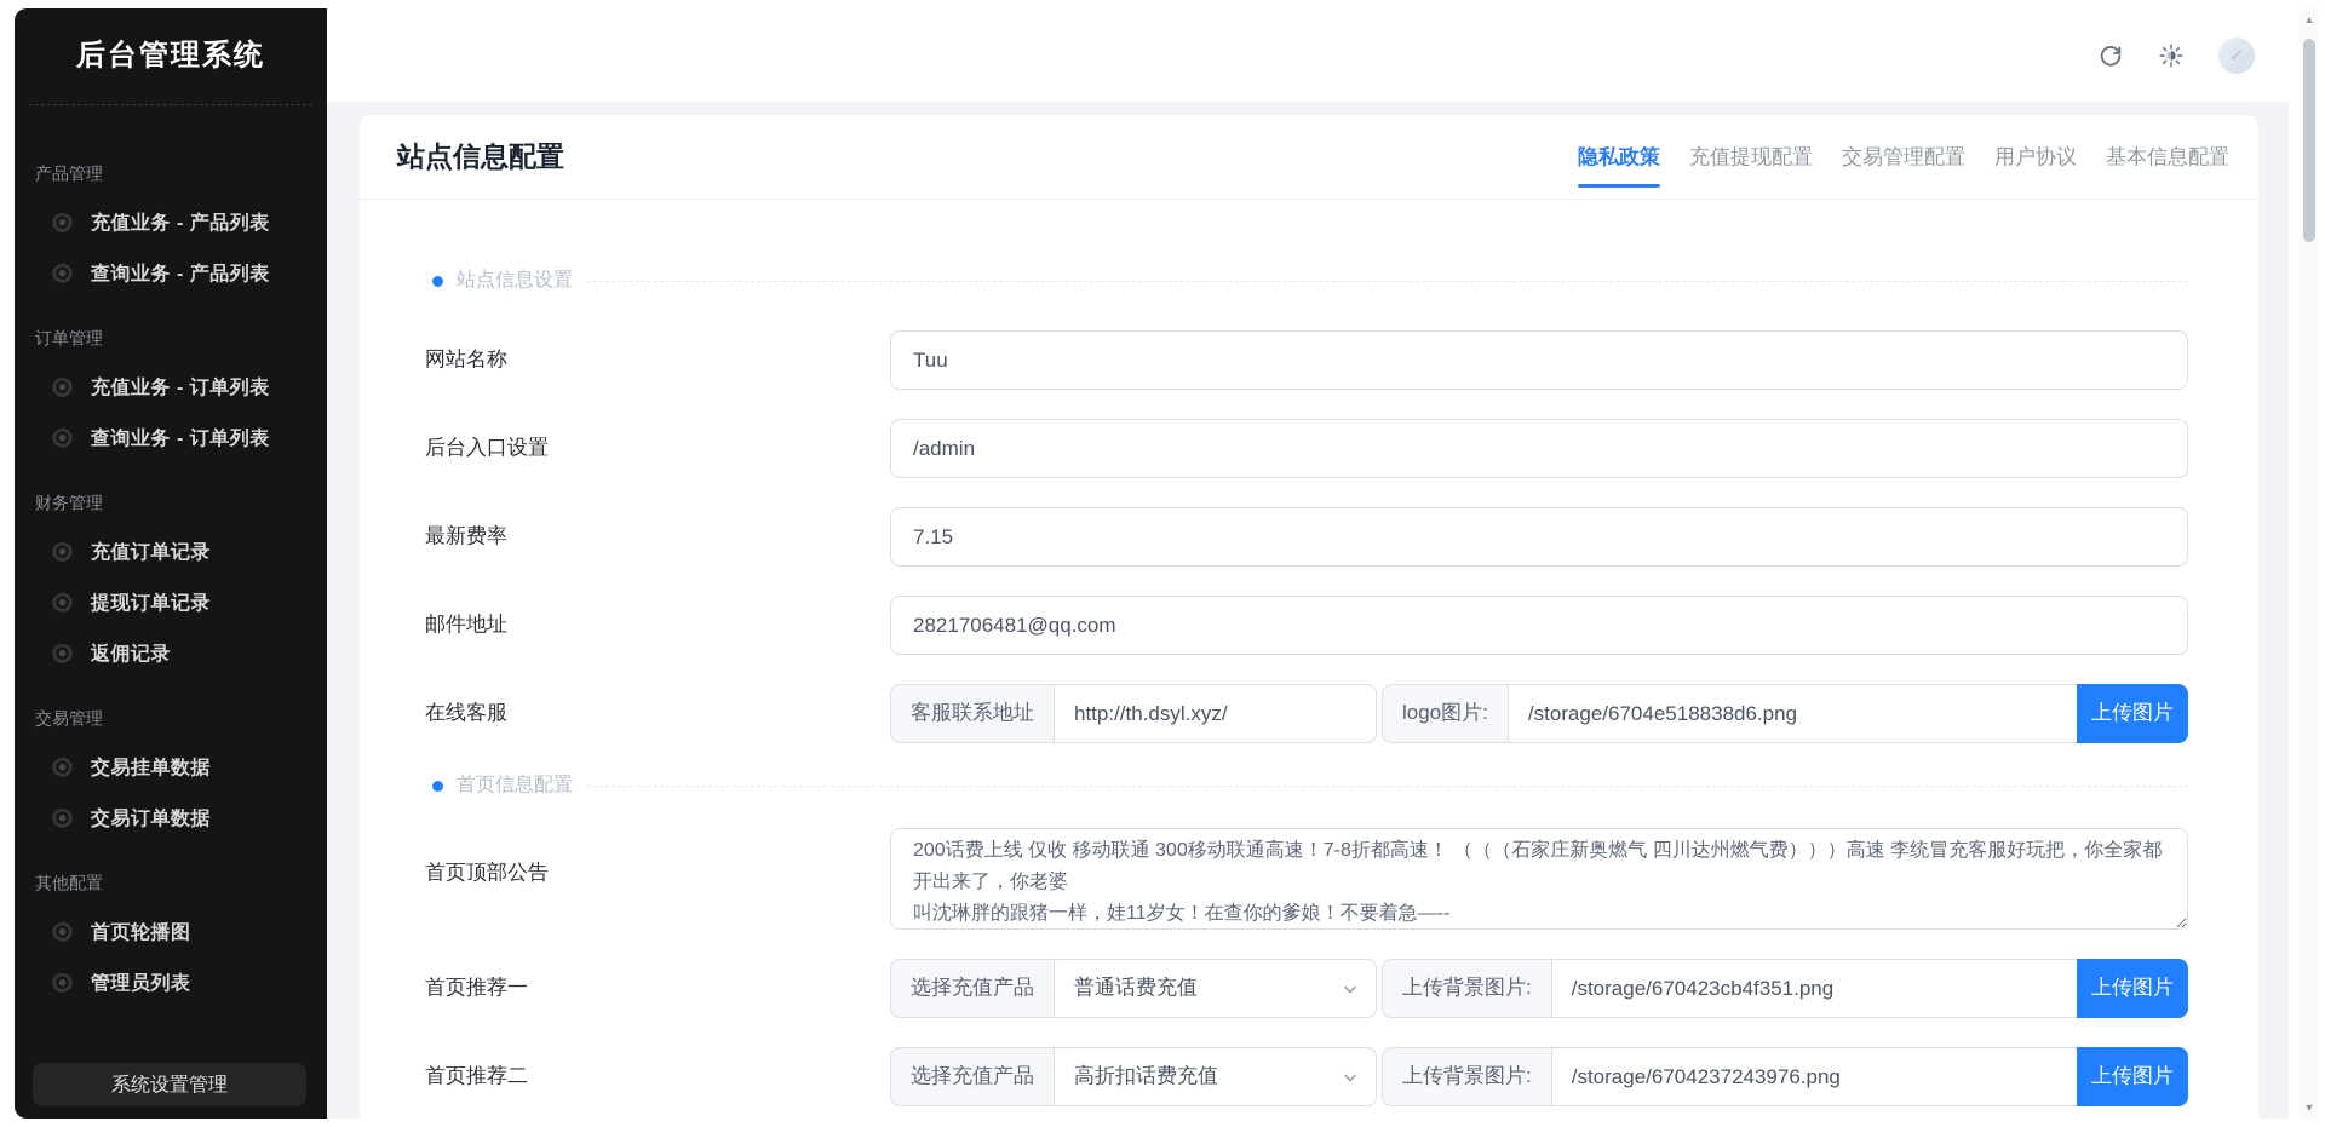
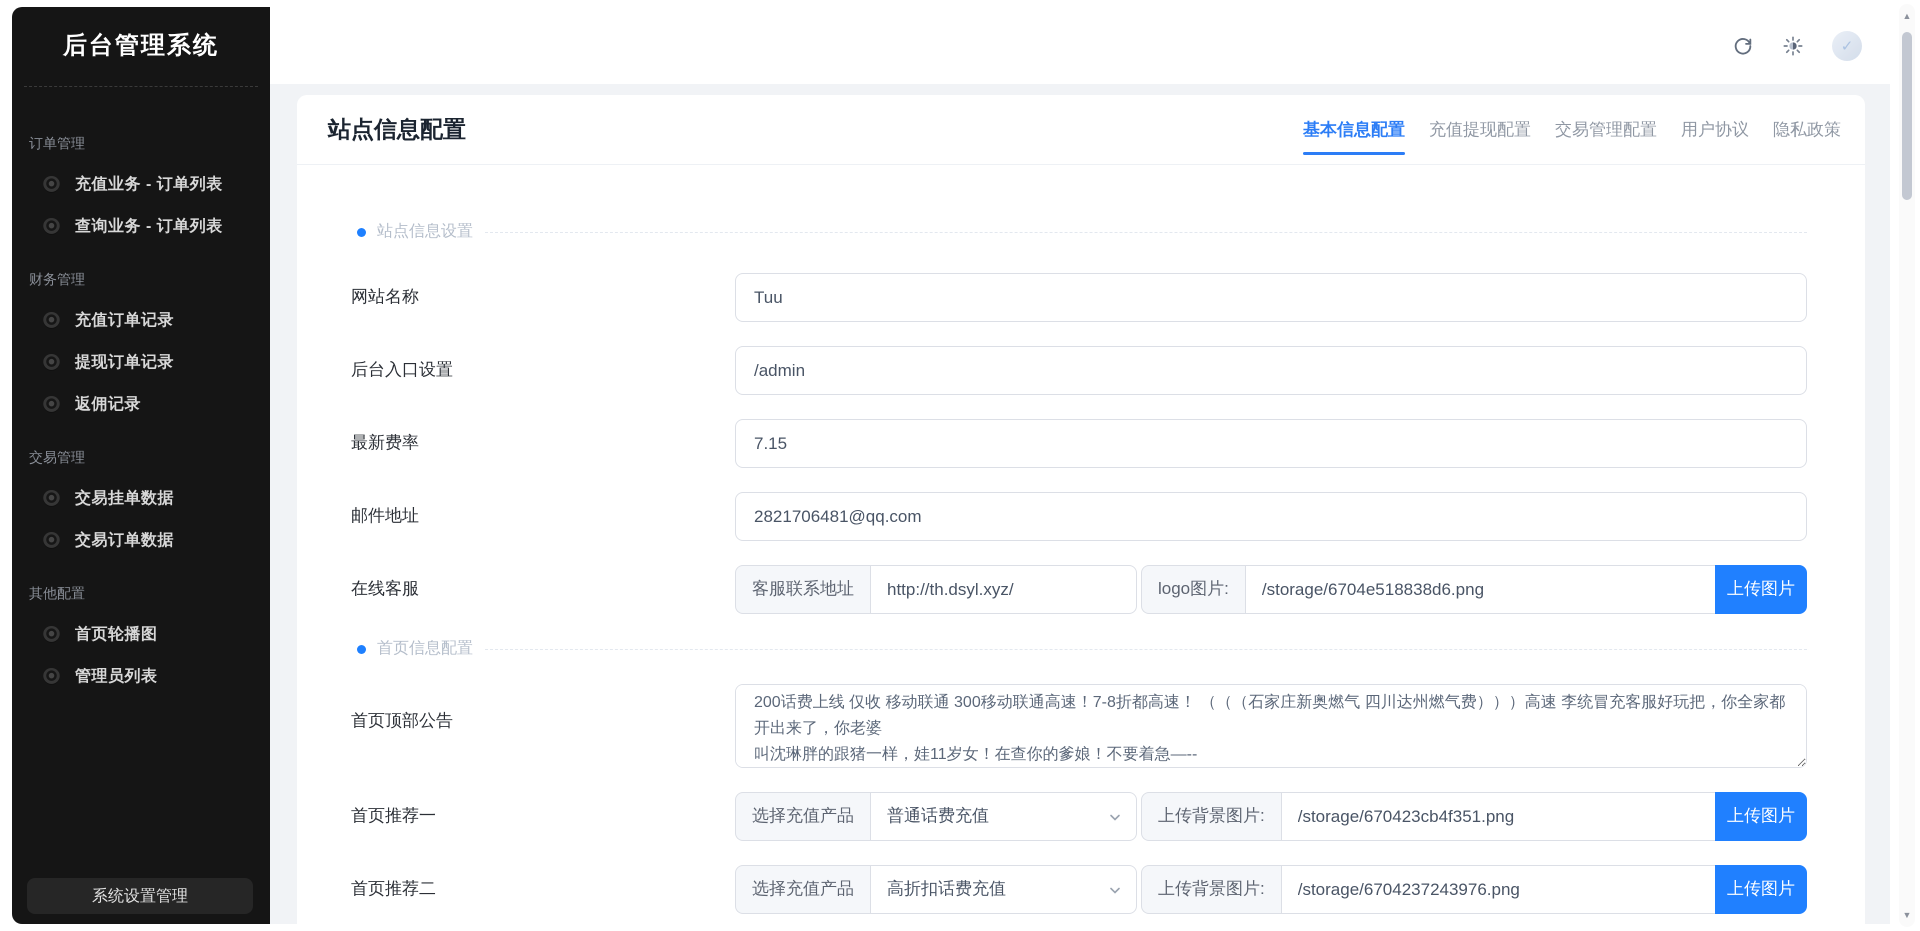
  后台管理系统
- 产品管理
- 充值业务 - 产品列表
- 查询业务 - 产品列表
  订单管理
  充值业务 - 订单列表
  查询业务 - 订单列表
  财务管理
  充值订单记录
  提现订单记录
  返佣记录
  交易管理
  交易挂单数据
  交易订单数据
  其他配置
  首页轮播图
  管理员列表
  系统设置管理
  ✓
  站点信息配置
- 隐私政策
+ 基本信息配置
  充值提现配置
  交易管理配置
  用户协议
- 基本信息配置
+ 隐私政策
  站点信息设置
  网站名称
  Tuu
  后台入口设置
  /admin
  最新费率
  7.15
  邮件地址
  2821706481@qq.com
  在线客服
  客服联系地址
  http://th.dsyl.xyz/
  logo图片:
  /storage/6704e518838d6.png
  上传图片
  首页信息配置
  首页顶部公告
  首页推荐一
  选择充值产品
  普通话费充值
  上传背景图片:
  /storage/670423cb4f351.png
  上传图片
  首页推荐二
  选择充值产品
  高折扣话费充值
  上传背景图片:
  /storage/6704237243976.png
  上传图片
  ▲
  ▼
